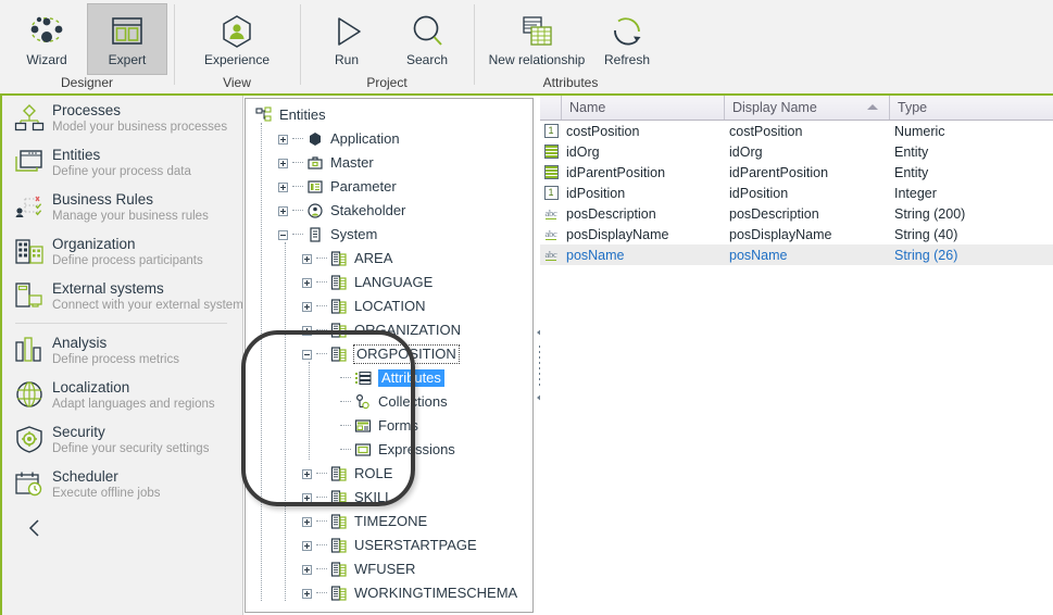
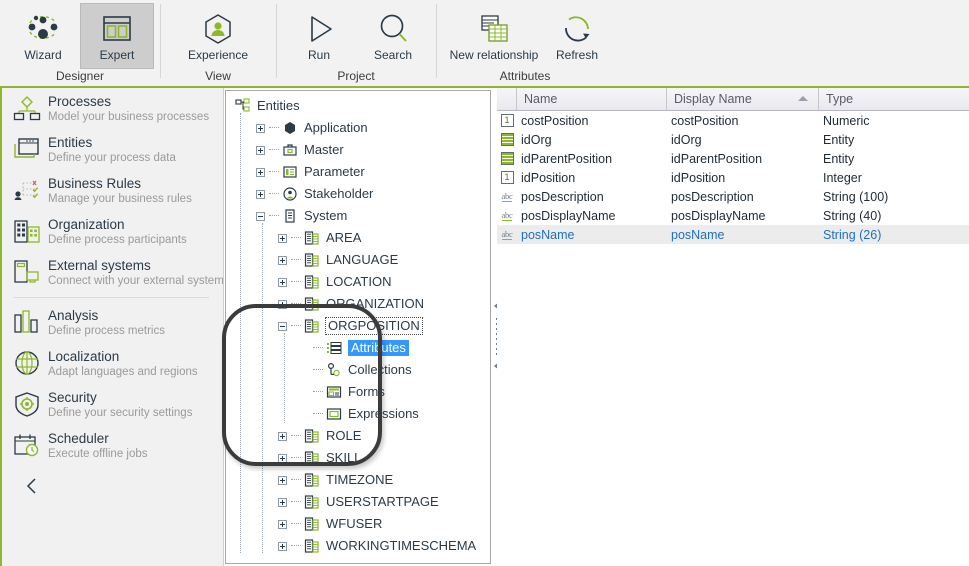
  Wizard
  Expert
  Designer
  Experience
  View
  Run
  Search
  Project
  New relationship
  Refresh
  Attributes
  Processes
  Model your business processes
  Entities
  Define your process data
  Business Rules
  Manage your business rules
  Organization
  Define process participants
  External systems
  Connect with your external system
  Analysis
  Define process metrics
  Localization
  Adapt languages and regions
  Security
  Define your security settings
  Scheduler
  Execute offline jobs
  Entities
  Application
  Master
  Parameter
  Stakeholder
  System
  AREA
  LANGUAGE
  LOCATION
  ORGANIZATION
  ORGPOSITION
  Attributes
  Collections
  Forms
  Expressions
  ROLE
  SKILL
  TIMEZONE
  USERSTARTPAGE
  WFUSER
  WORKINGTIMESCHEMA
  Name
  Display Name
  Type
  1
  costPosition
  costPosition
  Numeric
  idOrg
  idOrg
  Entity
  idParentPosition
  idParentPosition
  Entity
  1
  idPosition
  idPosition
  Integer
  abc
  posDescription
  posDescription
- String (200)
+ String (100)
  abc
  posDisplayName
  posDisplayName
  String (40)
  abc
  posName
  posName
  String (26)
